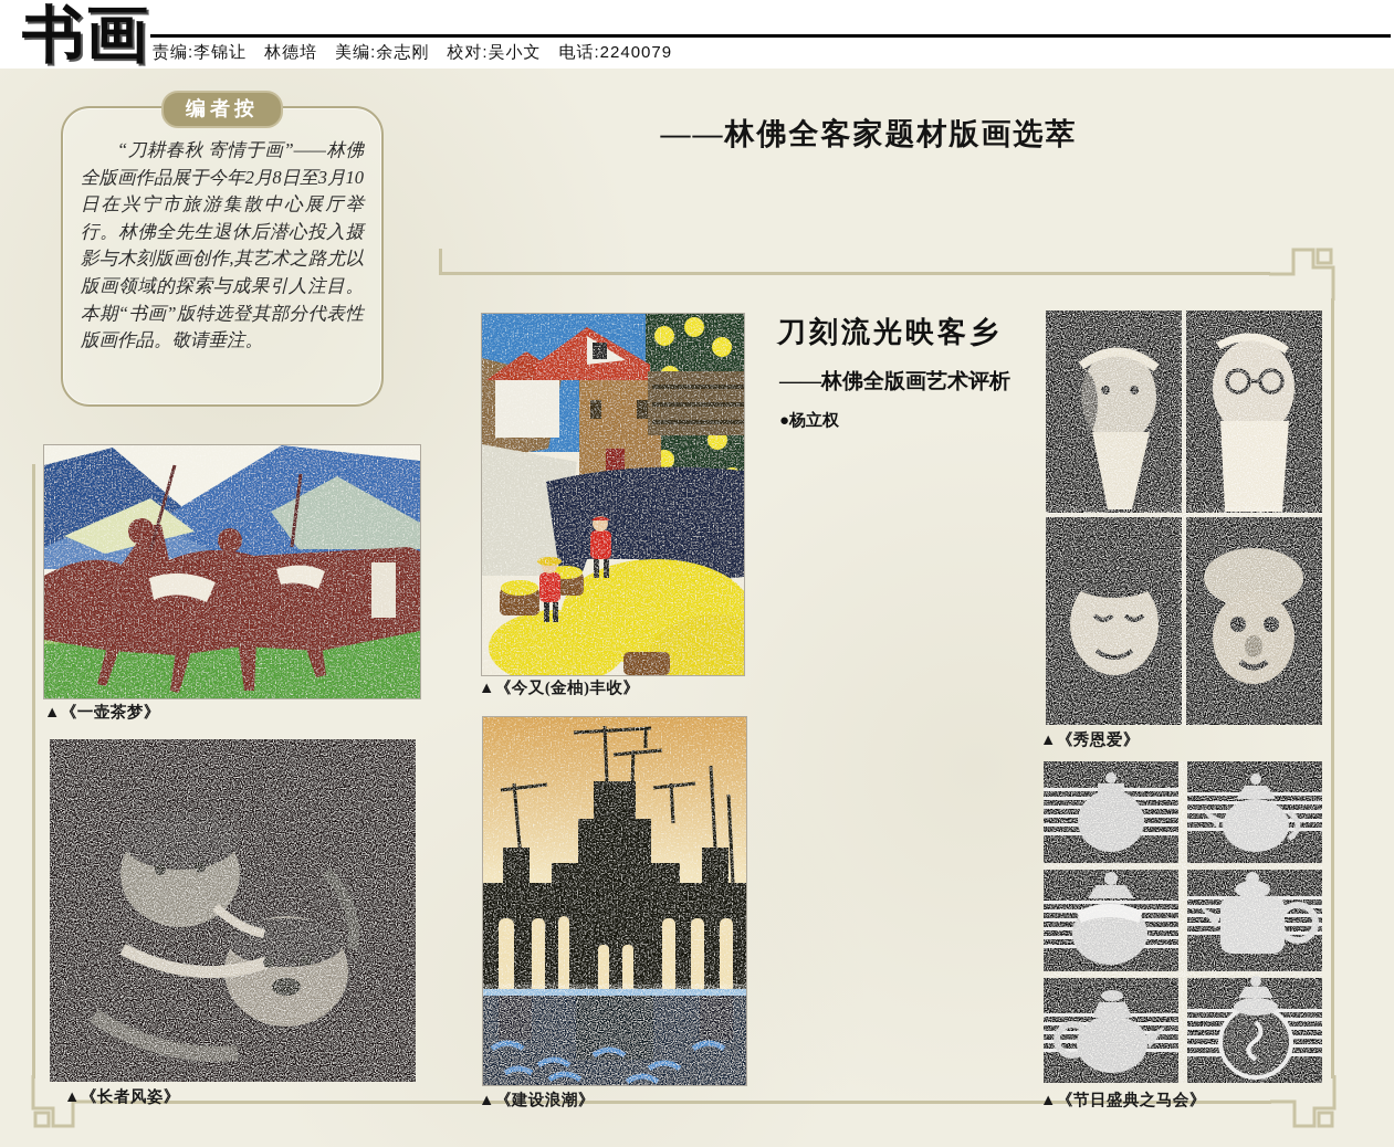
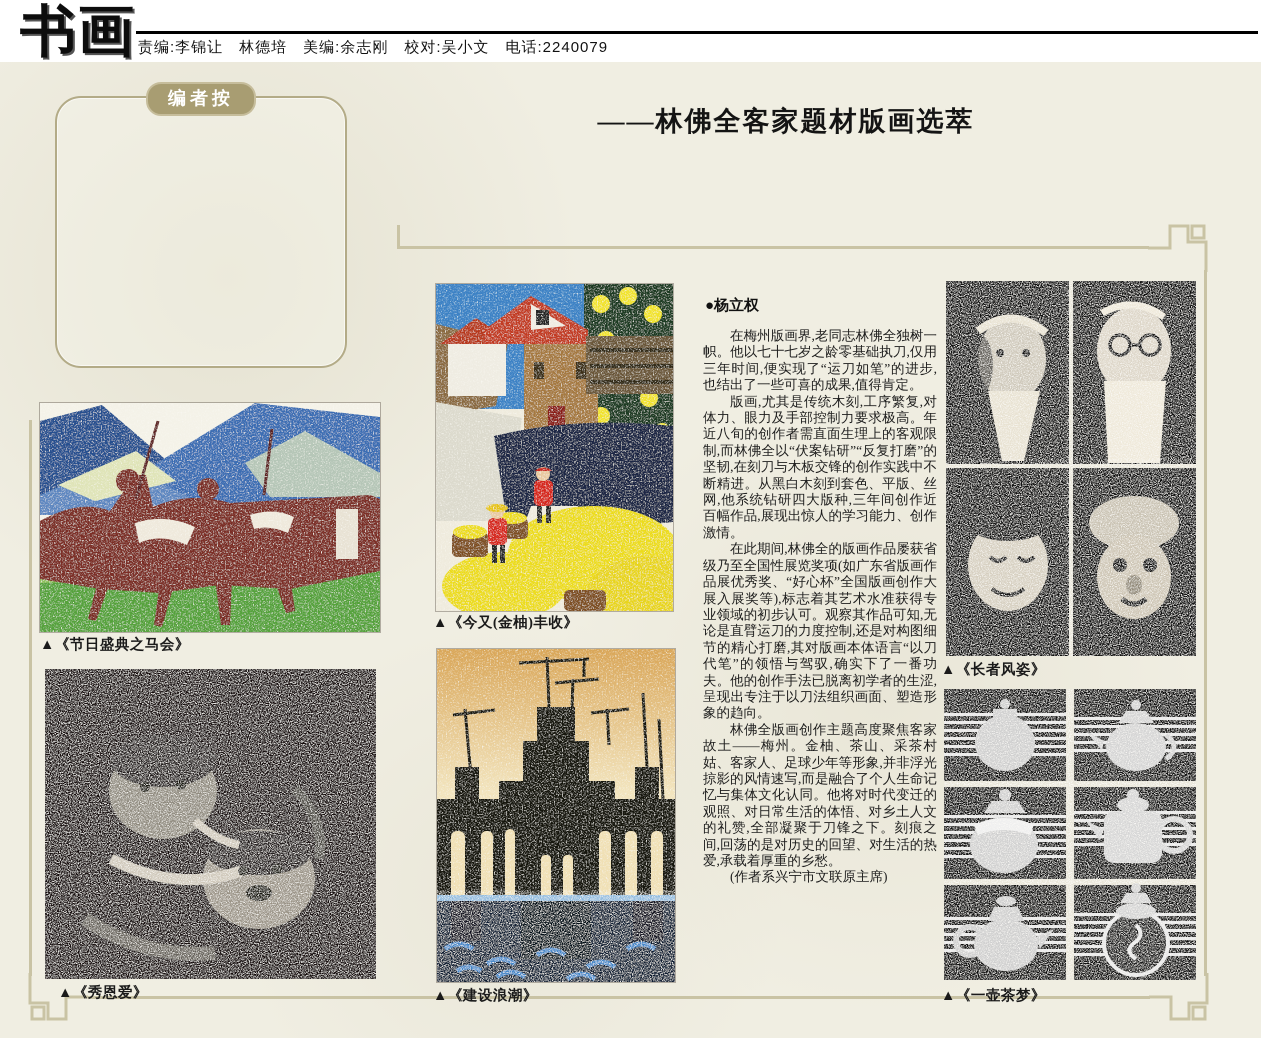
  书画
  责编:李锦让 林德培 美编:余志刚 校对:吴小文 电话:2240079
  ——林佛全客家题材版画选萃
  编者按
- “刀耕春秋 寄情于画”——林佛全版画作品展于今年2月8日至3月10日在兴宁市旅游集散中心展厅举行。林佛全先生退休后潜心投入摄影与木刻版画创作,其艺术之路尤以版画领域的探索与成果引人注目。本期“书画”版特选登其部分代表性版画作品。敬请垂注。
- 刀刻流光映客乡
- ——林佛全版画艺术评析
  ●杨立权
+ 在梅州版画界,老同志林佛全独树一帜。他以七十七岁之龄零基础执刀,仅用三年时间,便实现了“运刀如笔”的进步,也结出了一些可喜的成果,值得肯定。
+ 版画,尤其是传统木刻,工序繁复,对体力、眼力及手部控制力要求极高。年近八旬的创作者需直面生理上的客观限制,而林佛全以“伏案钻研”“反复打磨”的坚韧,在刻刀与木板交锋的创作实践中不断精进。从黑白木刻到套色、平版、丝网,他系统钻研四大版种,三年间创作近百幅作品,展现出惊人的学习能力、创作激情。
+ 在此期间,林佛全的版画作品屡获省级乃至全国性展览奖项(如广东省版画作品展优秀奖、“好心杯”全国版画创作大展入展奖等),标志着其艺术水准获得专业领域的初步认可。观察其作品可知,无论是直臂运刀的力度控制,还是对构图细节的精心打磨,其对版画本体语言“以刀代笔”的领悟与驾驭,确实下了一番功夫。他的创作手法已脱离初学者的生涩,呈现出专注于以刀法组织画面、塑造形象的趋向。
+ 林佛全版画创作主题高度聚焦客家故土——梅州。金柚、茶山、采茶村姑、客家人、足球少年等形象,并非浮光掠影的风情速写,而是融合了个人生命记忆与集体文化认同。他将对时代变迁的观照、对日常生活的体悟、对乡土人文的礼赞,全部凝聚于刀锋之下。刻痕之间,回荡的是对历史的回望、对生活的热爱,承载着厚重的乡愁。
+ (作者系兴宁市文联原主席)
- ▲《一壶茶梦》
+ ▲《节日盛典之马会》
- ▲《长者风姿》
+ ▲《秀恩爱》
  ▲《今又(金柚)丰收》
  ▲《建设浪潮》
- ▲《秀恩爱》
+ ▲《长者风姿》
- ▲《节日盛典之马会》
+ ▲《一壶茶梦》
